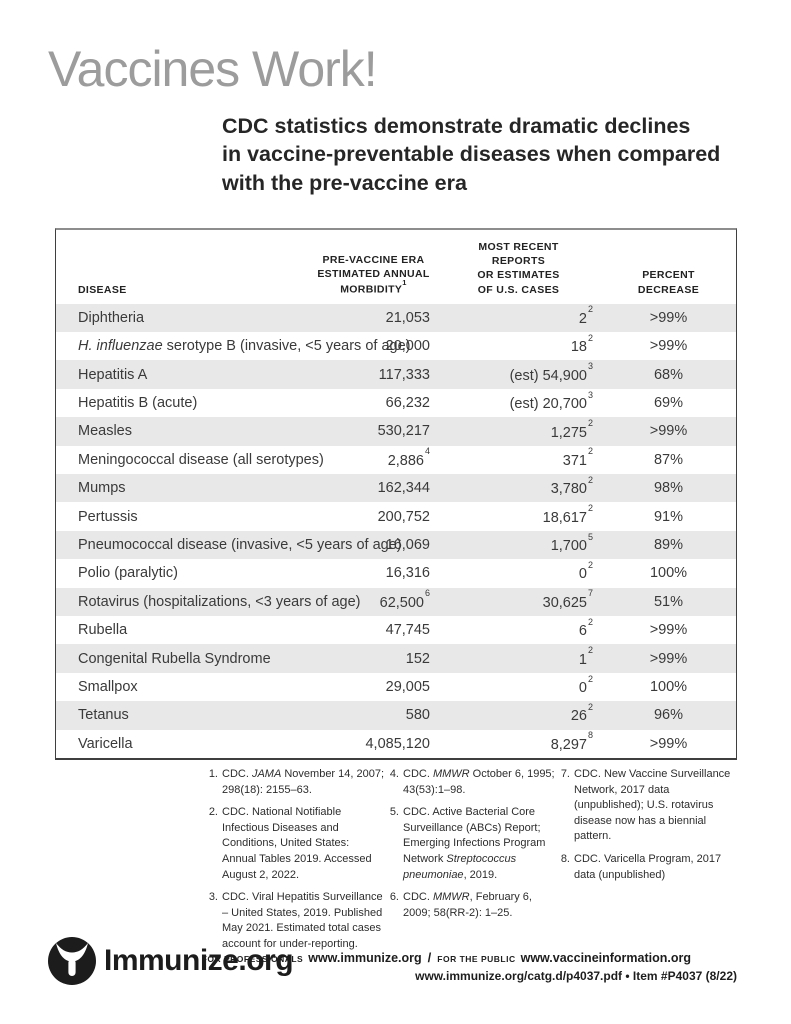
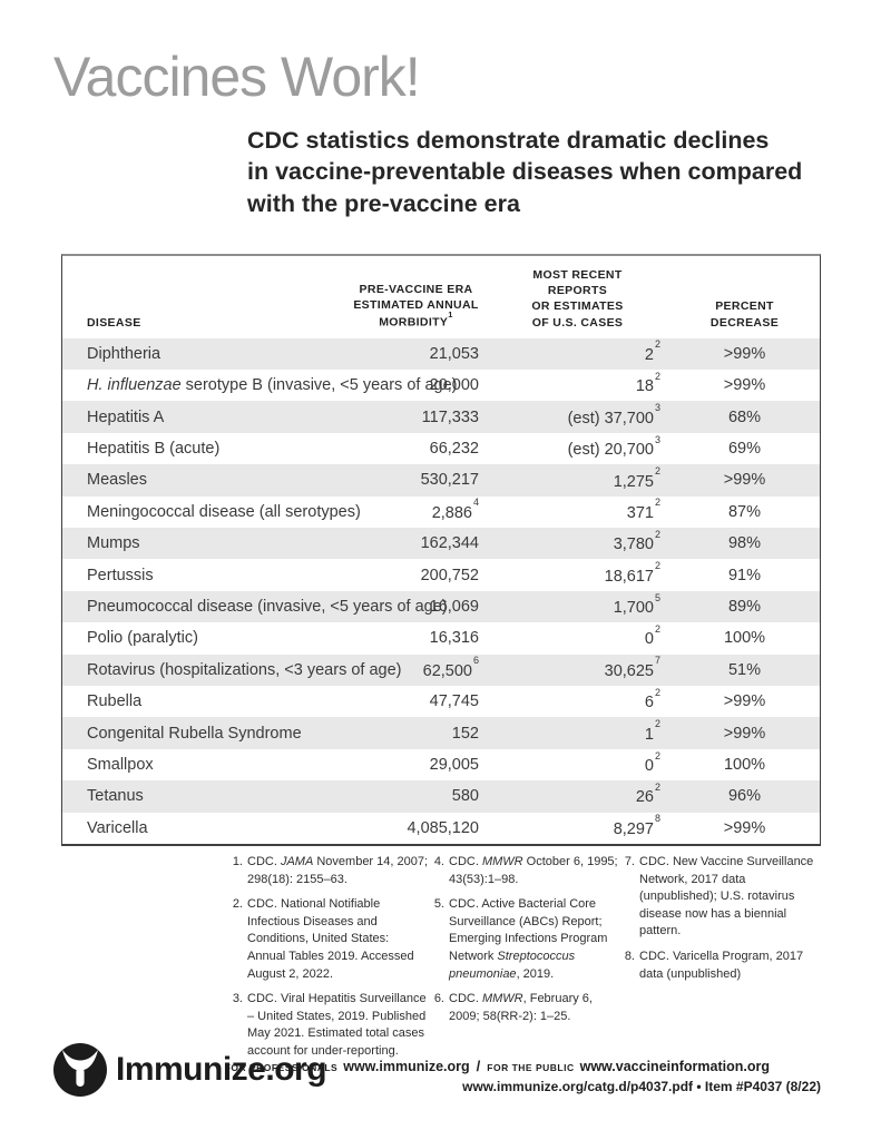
  Vaccines Work!
  CDC statistics demonstrate dramatic declines
  in vaccine-preventable diseases when compared
  with the pre-vaccine era
  DISEASE
  PRE-VACCINE ERA
  ESTIMATED ANNUAL
  MORBIDITY1
  MOST RECENT
  REPORTS
  OR ESTIMATES
  OF U.S. CASES
  PERCENT
  DECREASE
  Diphtheria
  21,053
  22
  >99%
  H. influenzae serotype B (invasive, <5 y
  20,000
  182
  >99%
  Hepatitis A
  117,333
- (est) 54,9003
+ (est) 37,7003
  68%
  Hepatitis B (acute)
  66,232
  (est) 20,7003
  69%
  Measles
  530,217
  1,2752
  >99%
  Meningococcal disease (all serotypes)
  2,8864
  3712
  87%
  Mumps
  162,344
  3,7802
  98%
  Pertussis
  200,752
  18,6172
  91%
  Pneumococcal disease (invasive, <5 ye
  16,069
  1,7005
  89%
  Polio (paralytic)
  16,316
  02
  100%
  Rotavirus (hospitalizations, <3 years of
  62,5006
  30,6257
  51%
  Rubella
  47,745
  62
  >99%
  Congenital Rubella Syndrome
  152
  12
  >99%
  Smallpox
  29,005
  02
  100%
  Tetanus
  580
  262
  96%
  Varicella
  4,085,120
  8,2978
  >99%
  1.
  CDC. JAMA November 14, 2007; 298(18): 2155–63.
  2.
  CDC. National Notifiable Infectious Diseases and Conditions, United States: Annual Tables 2019. Accessed August 2, 2022.
  3.
  CDC. Viral Hepatitis Surveillance – United States, 2019. Published May 2021. Estimated total cases account for under-reporting.
  4.
  CDC. MMWR October 6, 1995; 43(53):1–98.
  5.
  CDC. Active Bacterial Core Surveillance (ABCs) Report; Emerging Infections Program Network Streptococcus pneumoniae, 2019.
  6.
  CDC. MMWR, February 6, 2009; 58(RR-2): 1–25.
  7.
  CDC. New Vaccine Surveillance Network, 2017 data (unpublished); U.S. rotavirus disease now has a biennial pattern.
  8.
  CDC. Varicella Program, 2017 data (unpublished)
  Immunize.org
  FOR PROFESSIONALS www.immunize.org / FOR THE PUBLIC www.vaccineinformation.org
  www.immunize.org/catg.d/p4037.pdf • Item #P4037 (8/22)
